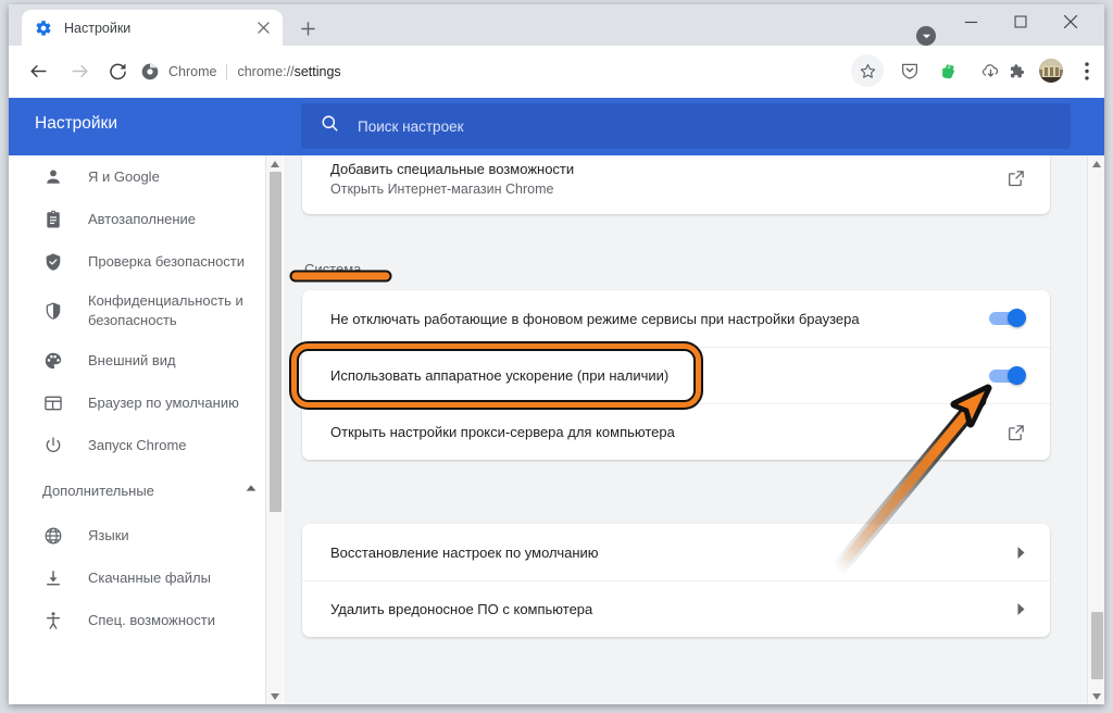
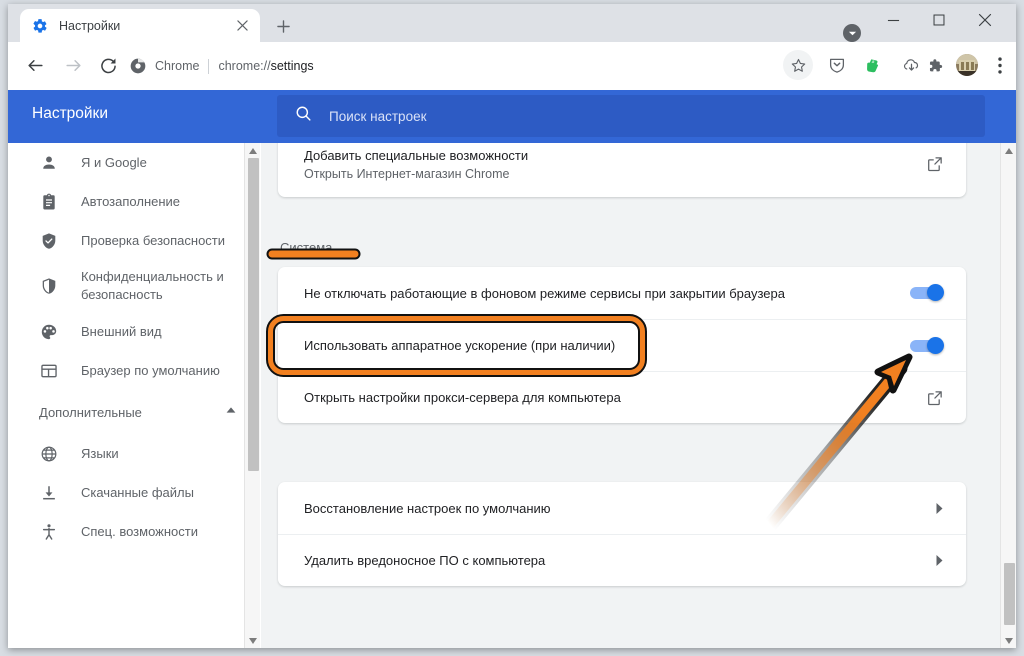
  Настройки
  Chrome
  chrome://settings
  Настройки
  Поиск настроек
  Я и Google
  Автозаполнение
  Проверка безопасности
  Конфиденциальность и безопасность
  Внешний вид
  Браузер по умолчанию
- Запуск Chrome
  Дополнительные
  Языки
  Скачанные файлы
  Спец. возможности
  Добавить специальные возможности
  Открыть Интернет-магазин Chrome
  Система
- Не отключать работающие в фоновом режиме сервисы при настройки браузера
+ Не отключать работающие в фоновом режиме сервисы при закрытии браузера
  Использовать аппаратное ускорение (при наличии)
  Открыть настройки прокси-сервера для компьютера
  Восстановление настроек по умолчанию
  Удалить вредоносное ПО с компьютера
